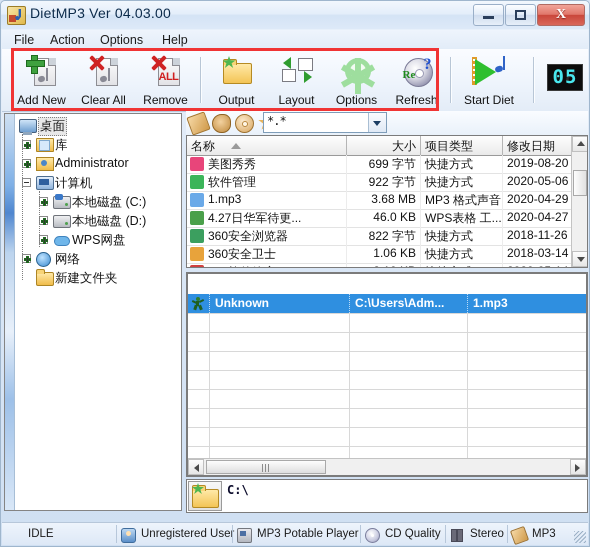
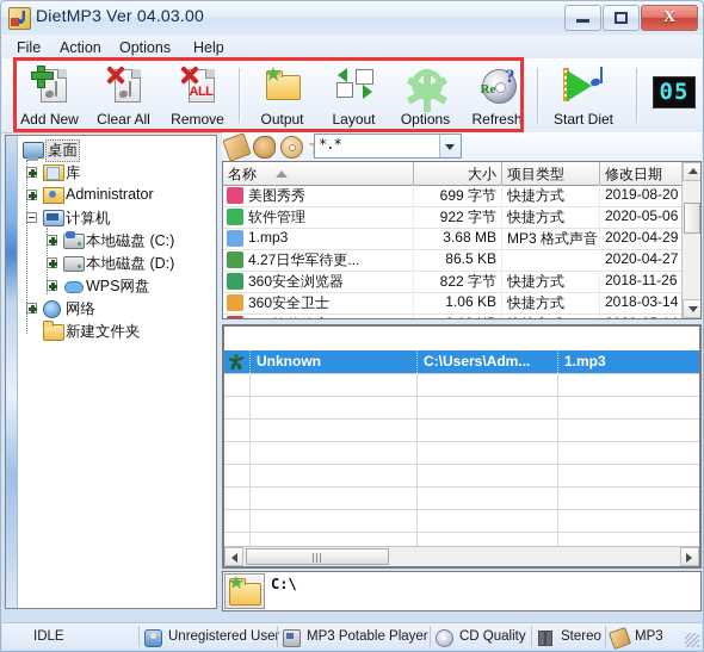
  DietMP3 Ver 04.03.00
  X
  File
  Action
  Options
  Help
  Add New
  Clear All
  ALL
  Remove
  Output
  Layout
  Options
  Re
  ?
  Refresh
  Start Diet
  88
  05
  桌面
  库
  Administrator
  计算机
  本地磁盘 (C:)
  本地磁盘 (D:)
  WPS网盘
  网络
  新建文件夹
  *.*
  名称
  大小
  项目类型
  修改日期
  美图秀秀
  699 字节
  快捷方式
  软件管理
  922 字节
  快捷方式
  1.mp3
  3.68 MB
  MP3 格式声音
  4.27日华军待更...
- 46.0 KB
+ 86.5 KB
- WPS表格 工...
  360安全浏览器
  822 字节
  快捷方式
  360安全卫士
  1.06 KB
  快捷方式
  2018-03-14
  Unknown
  C:\Users\Adm...
  1.mp3
  C:\
  IDLE
  Unregistered User
  MP3 Potable Player
  CD Quality
  Stereo
  MP3
